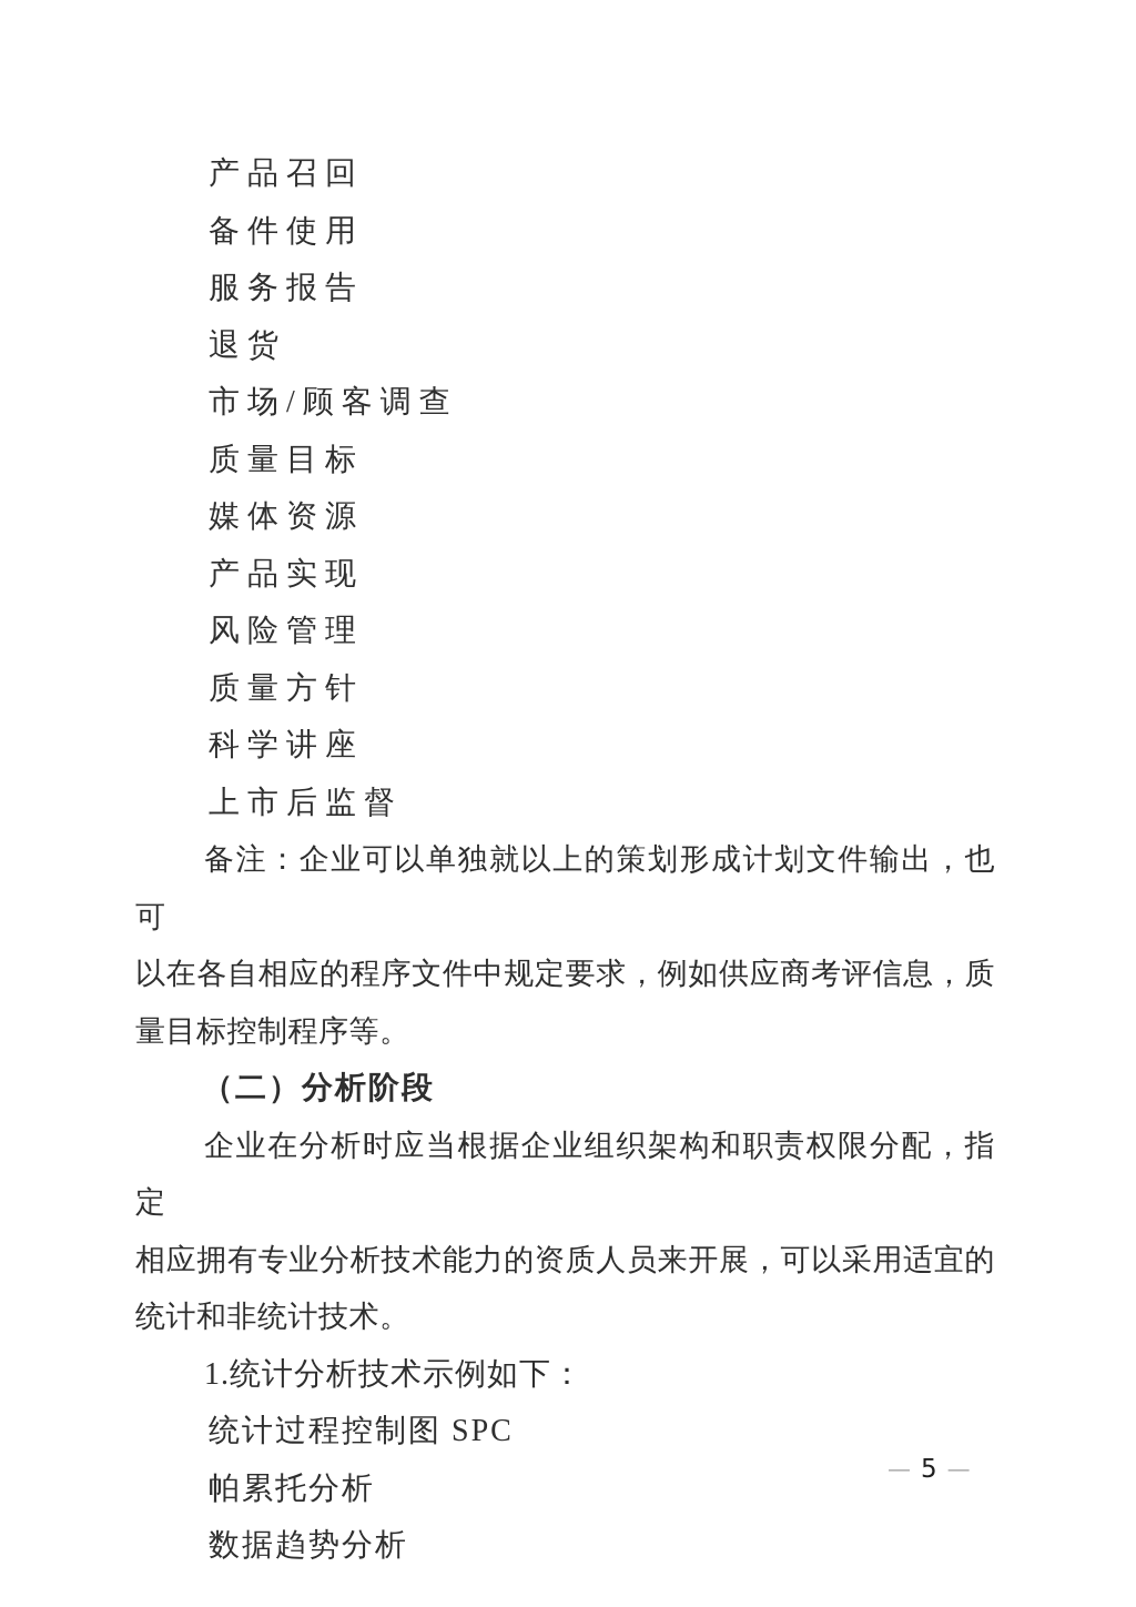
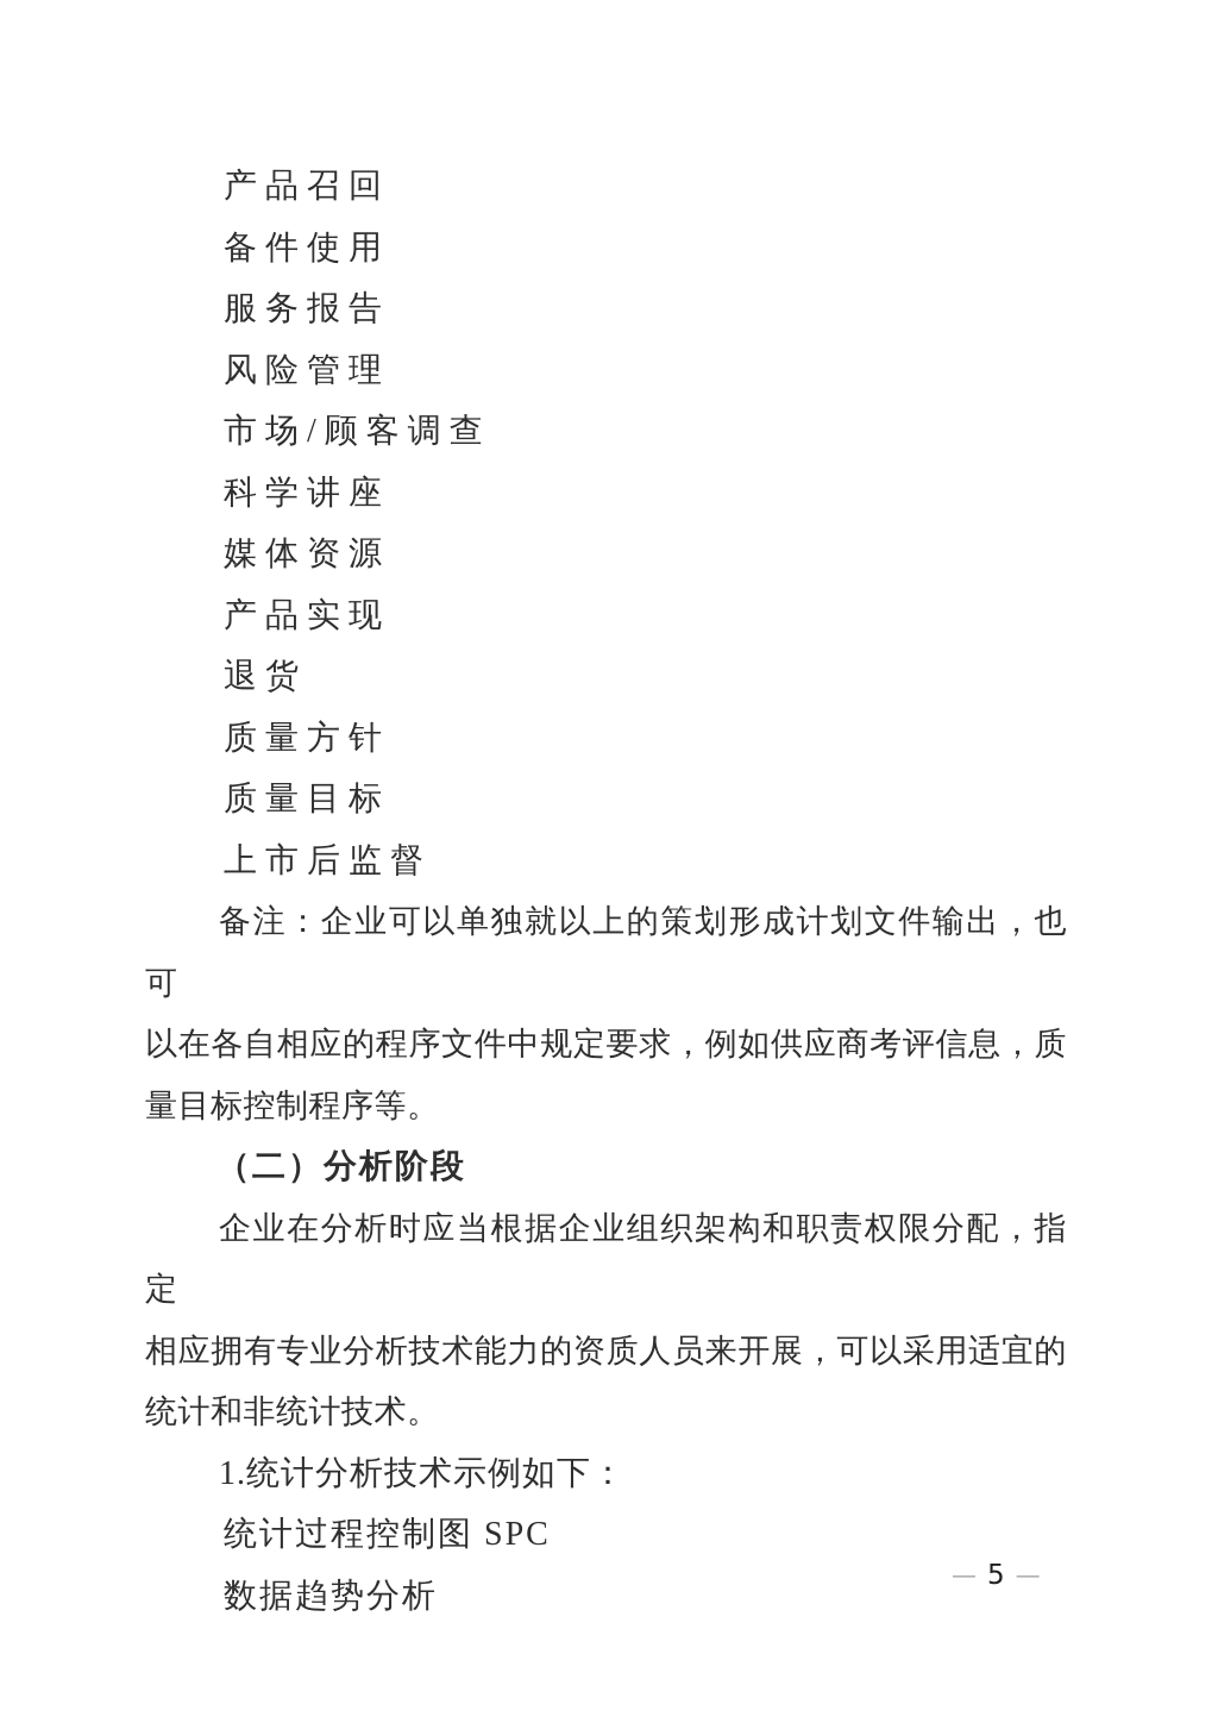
  产品召回
  备件使用
  服务报告
- 退货
+ 风险管理
  市场/顾客调查
- 质量目标
+ 科学讲座
  媒体资源
  产品实现
- 风险管理
+ 退货
  质量方针
- 科学讲座
+ 质量目标
  上市后监督
  备注：企业可以单独就以上的策划形成计划文件输出，也可
  以在各自相应的程序文件中规定要求，例如供应商考评信息，质
  量目标控制程序等。
  （二）分析阶段
  企业在分析时应当根据企业组织架构和职责权限分配，指定
  相应拥有专业分析技术能力的资质人员来开展，可以采用适宜的
  统计和非统计技术。
  1.统计分析技术示例如下：
  统计过程控制图 SPC
- 帕累托分析
  数据趋势分析
  —
  5
  —
